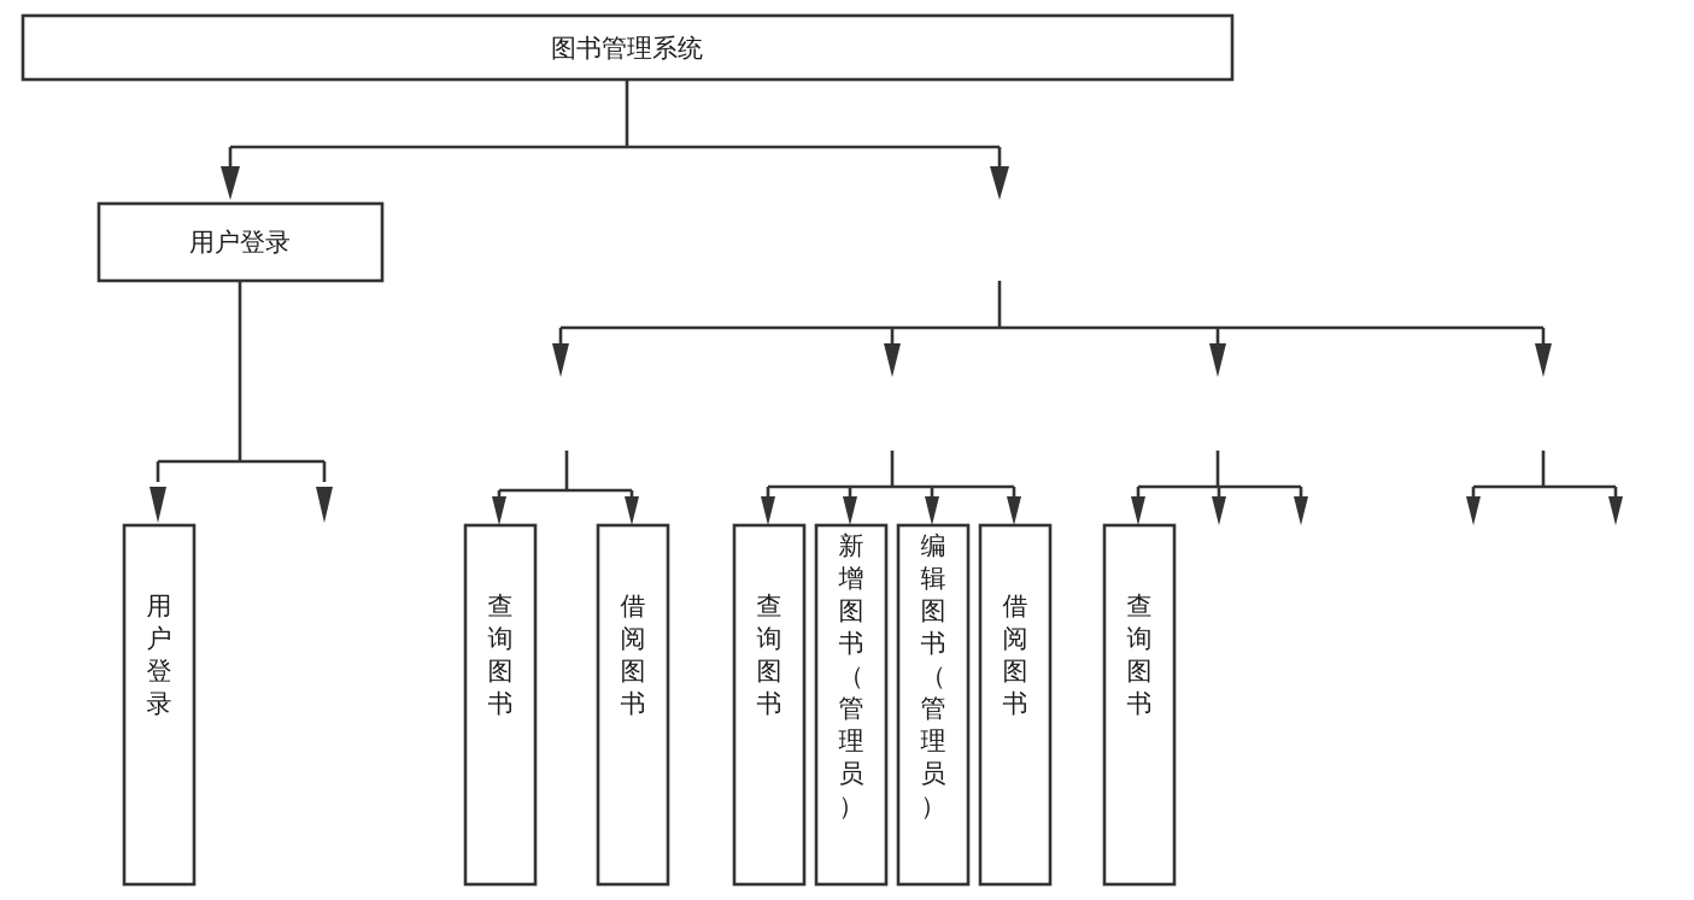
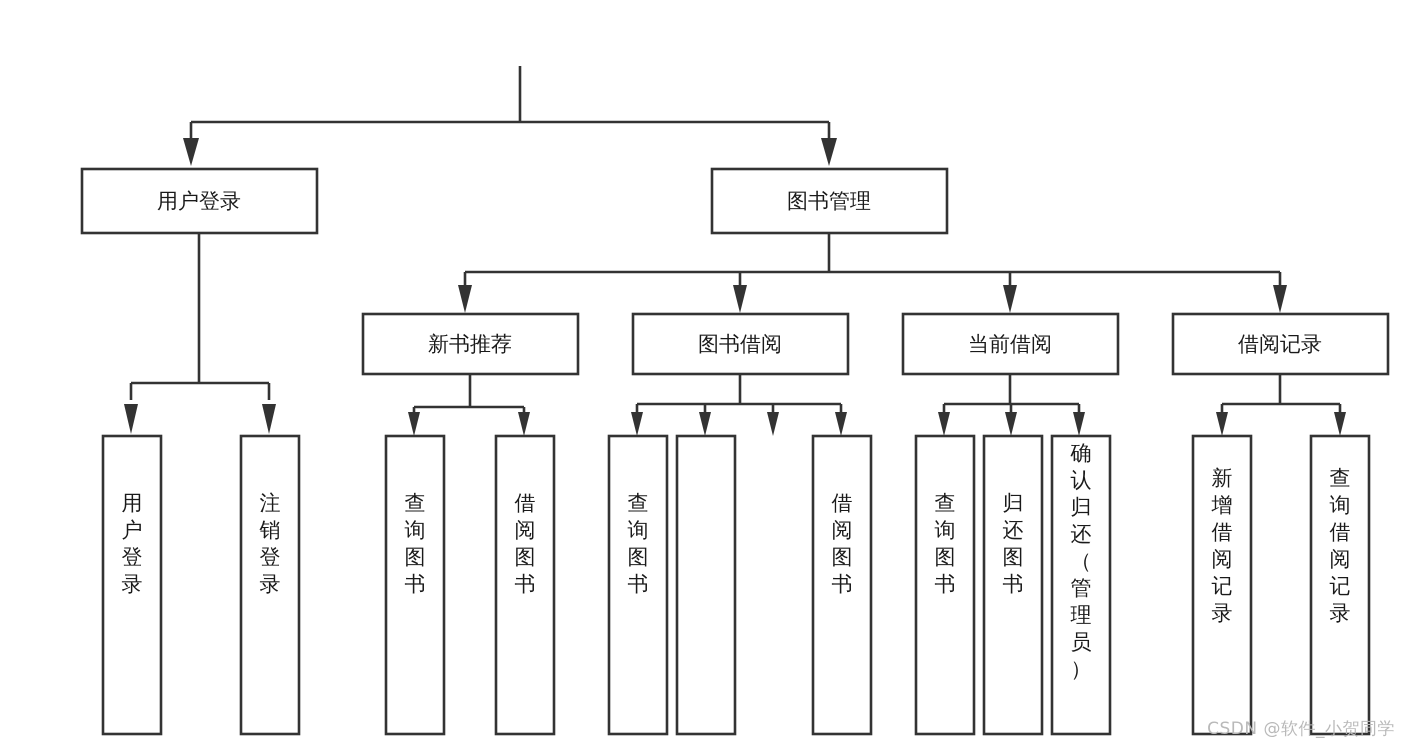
- 图书管理系统
  用户登录
+ 图书管理
+ 新书推荐
+ 图书借阅
+ 当前借阅
+ 借阅记录
  用户登录
+ 注销登录
  查询图书
  借阅图书
  查询图书
- 新增图书（管理员）
- 编辑图书（管理员）
  借阅图书
  查询图书
+ 归还图书
+ 确认归还（管理员）
+ 新增借阅记录
+ 查询借阅记录
+ CSDN @软件_小贺同学
